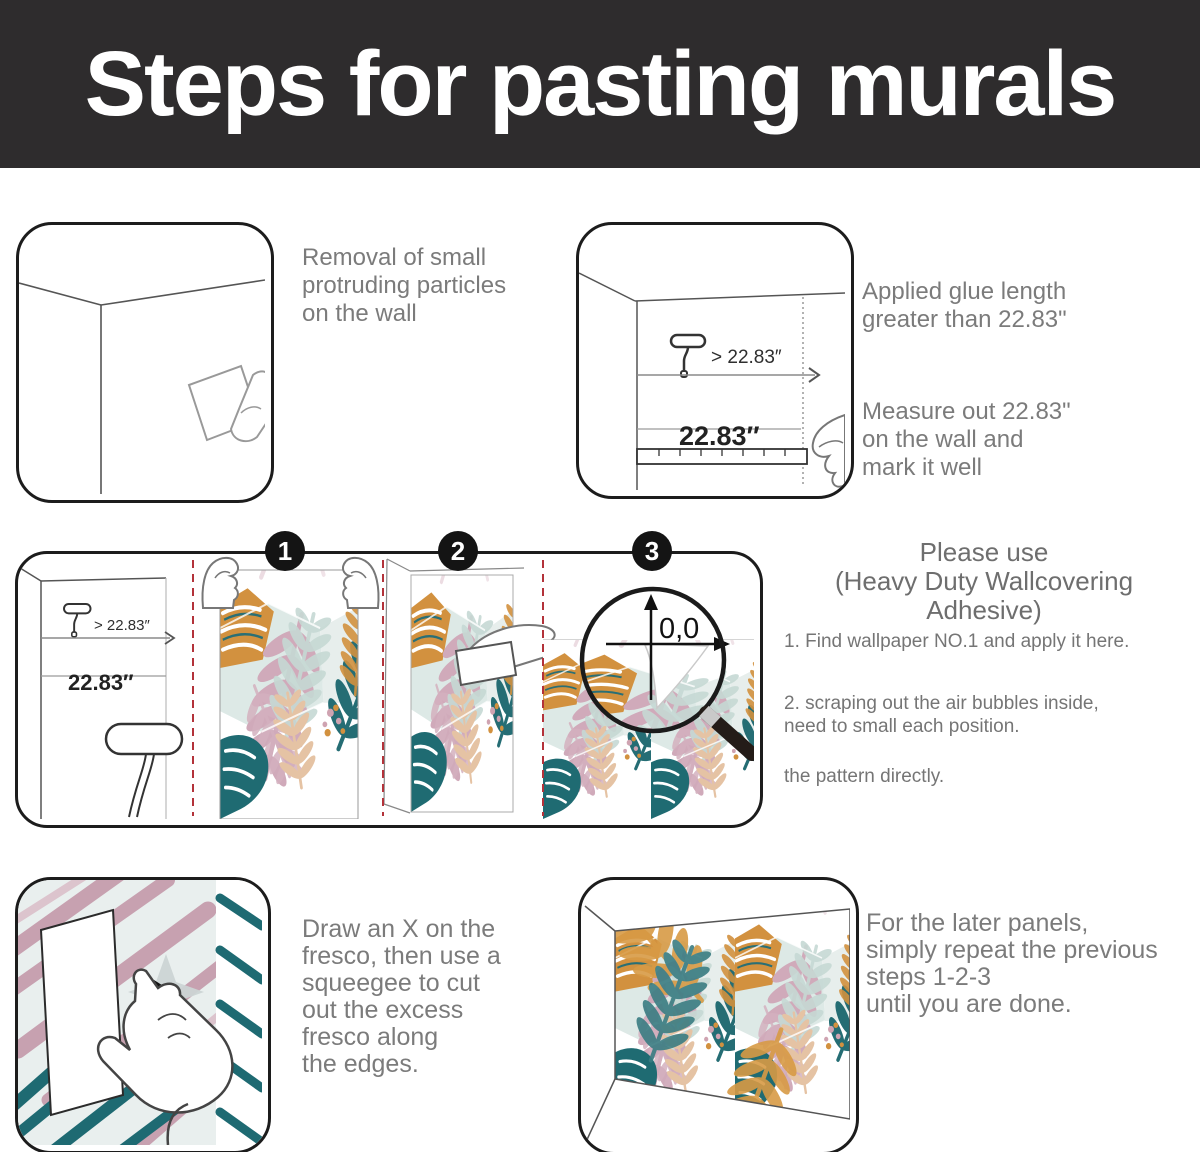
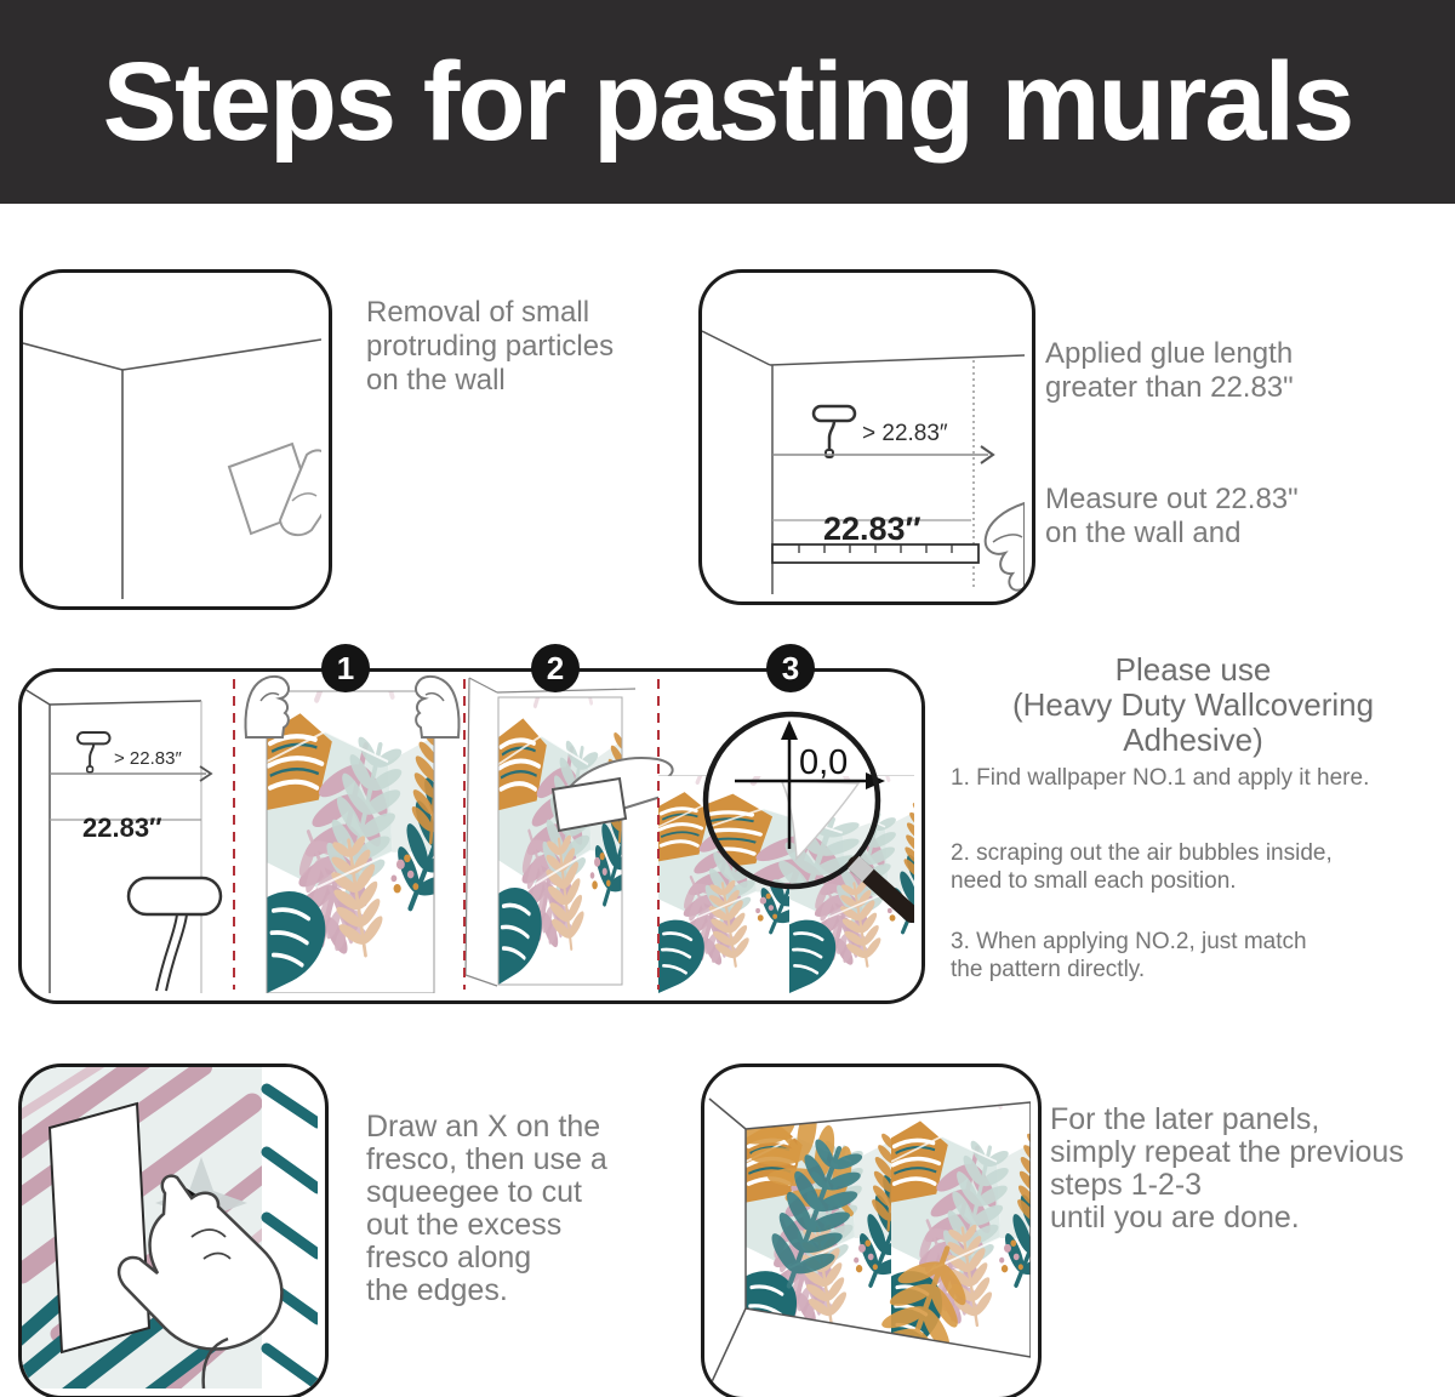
  Steps for pasting murals
  Removal of small
  protruding particles
  on the wall
  > 22.83″
  22.83″
  Applied glue length
  greater than 22.83"
  Measure out 22.83"
  on the wall and
- mark it well
  1
  2
  3
  > 22.83″
  22.83″
  0,0
  Please use
  (Heavy Duty Wallcovering Adhesive)
  1. Find wallpaper NO.1 and apply it here.
  2. scraping out the air bubbles inside,
  need to small each position.
+ 3. When applying NO.2, just match
  the pattern directly.
  Draw an X on the
  fresco, then use a
  squeegee to cut
  out the excess
  fresco along
  the edges.
  For the later panels,
  simply repeat the previous
  steps 1-2-3
  until you are done.
